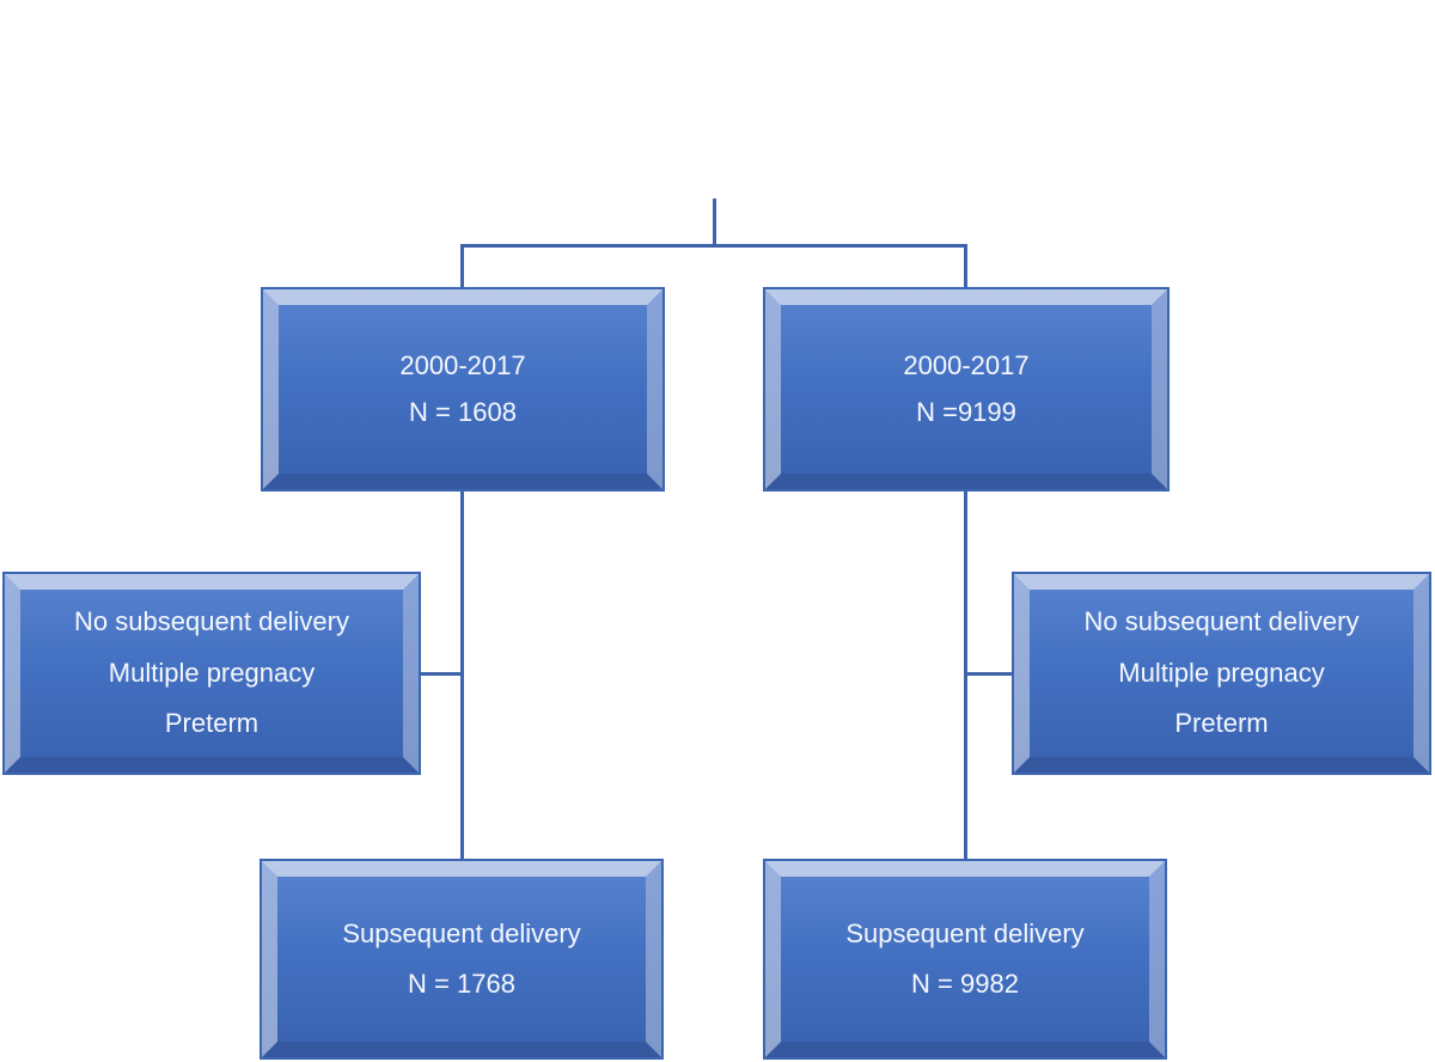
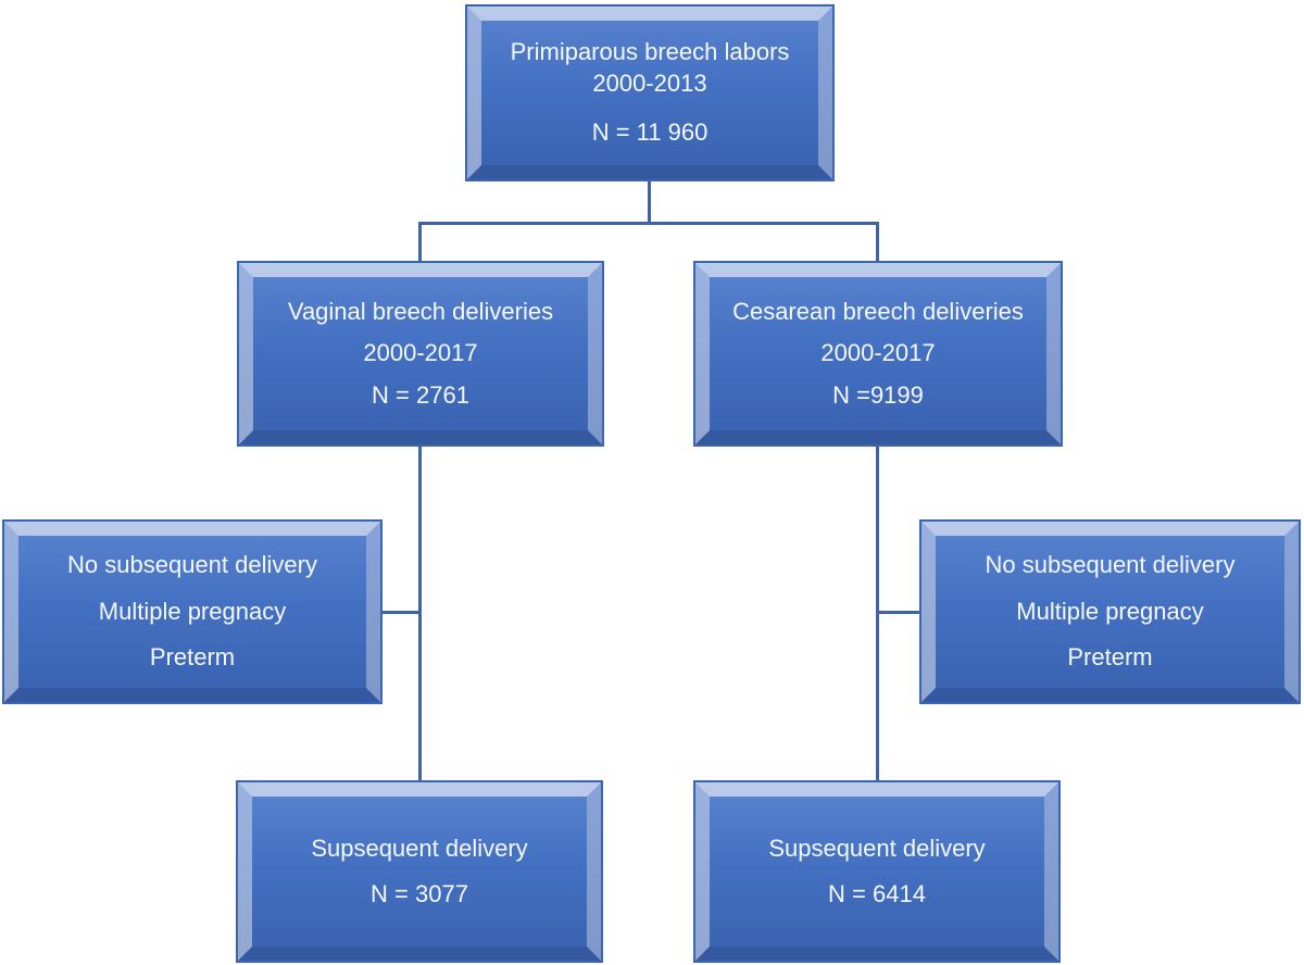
+ Primiparous breech labors
+ 2000-2013
+ N = 11 960
+ Vaginal breech deliveries
  2000-2017
- N = 1608
+ N = 2761
+ Cesarean breech deliveries
  2000-2017
  N =9199
  No subsequent delivery
  Multiple pregnacy
  Preterm
  No subsequent delivery
  Multiple pregnacy
  Preterm
  Supsequent delivery
- N = 1768
+ N = 3077
  Supsequent delivery
- N = 9982
+ N = 6414
